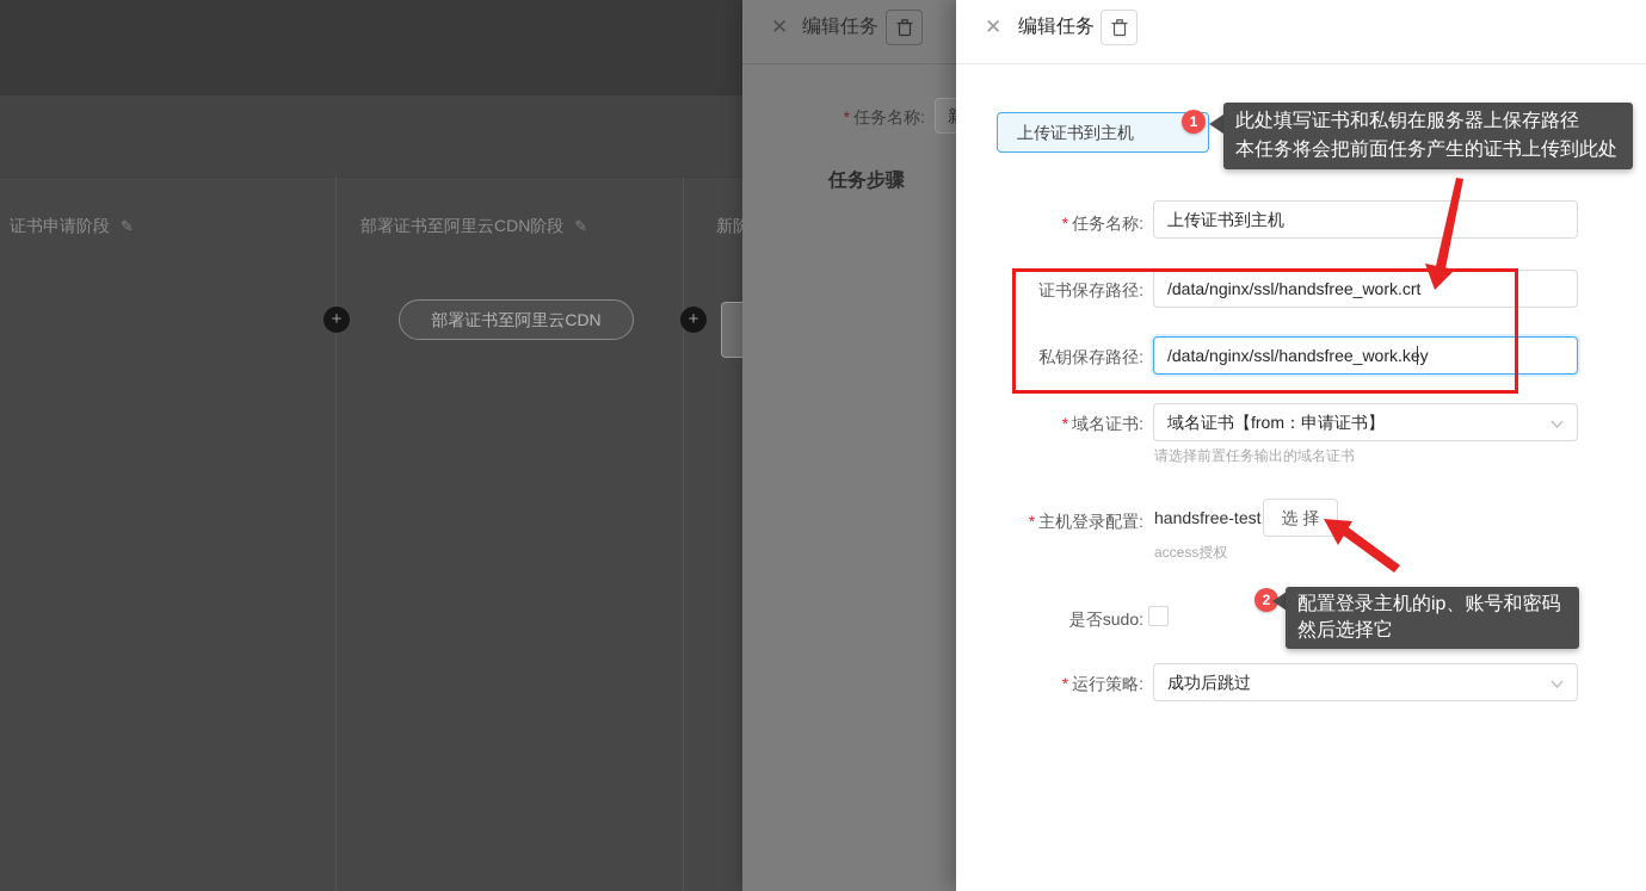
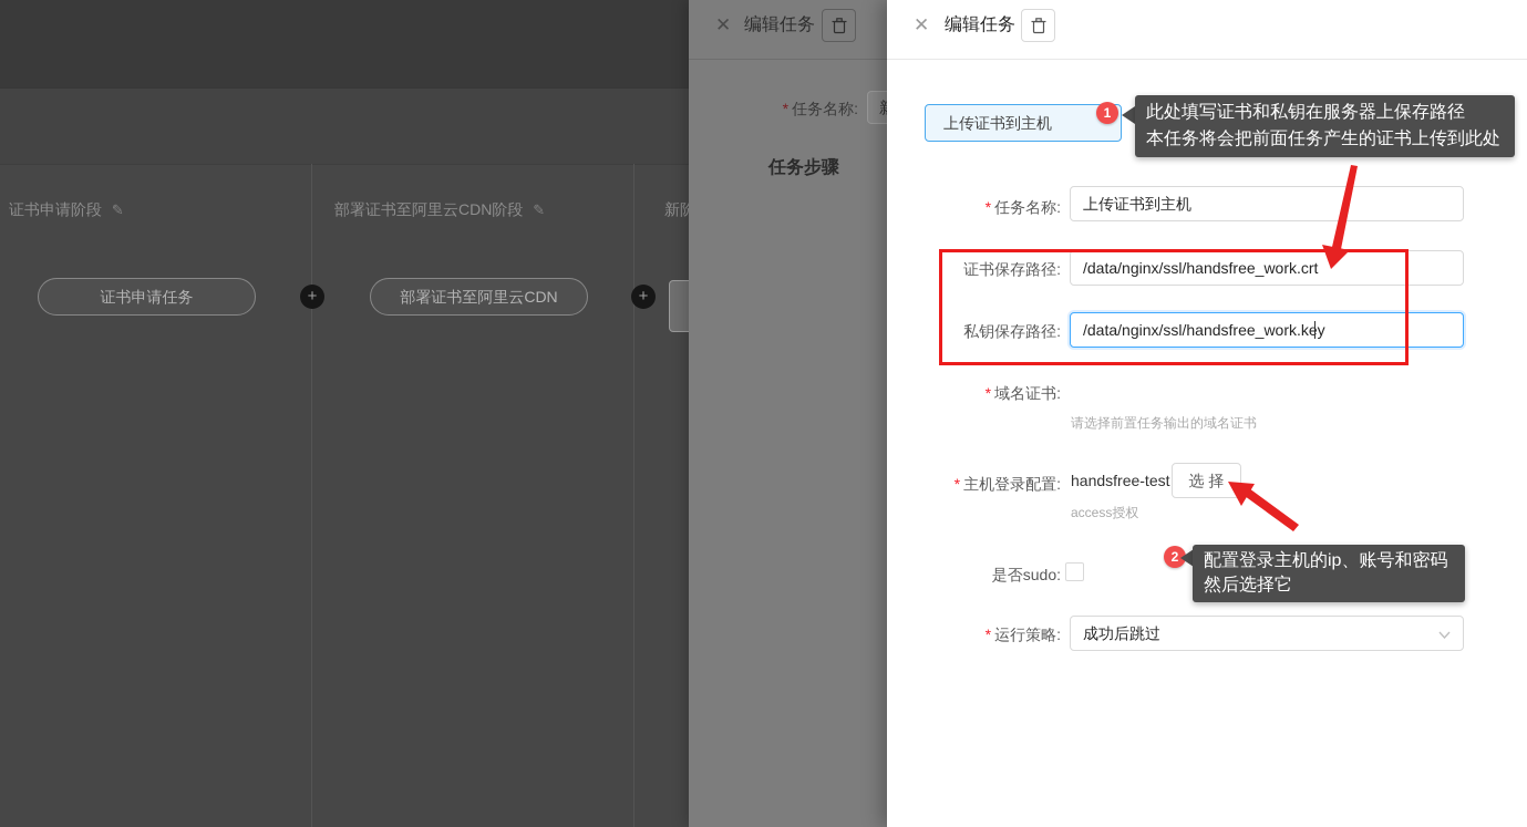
  证书申请阶段 ✎
  部署证书至阿里云CDN阶段 ✎
+ 证书申请任务
  +
  部署证书至阿里云CDN
  +
  ✕
  编辑任务
  * 任务名称:
  任务步骤
  ✕
  编辑任务
  上传证书到主机
  * 任务名称:
  上传证书到主机
  证书保存路径:
  /data/nginx/ssl/handsfree_work.crt
  私钥保存路径:
  /data/nginx/ssl/handsfree_work.key
  * 域名证书:
- 域名证书【from：申请证书】
  请选择前置任务输出的域名证书
  * 主机登录配置:
  handsfree-test
  选 择
  access授权
  是否sudo:
  * 运行策略:
  成功后跳过
  1
  此处填写证书和私钥在服务器上保存路径
  本任务将会把前面任务产生的证书上传到此处
  2
  配置登录主机的ip、账号和密码
  然后选择它
